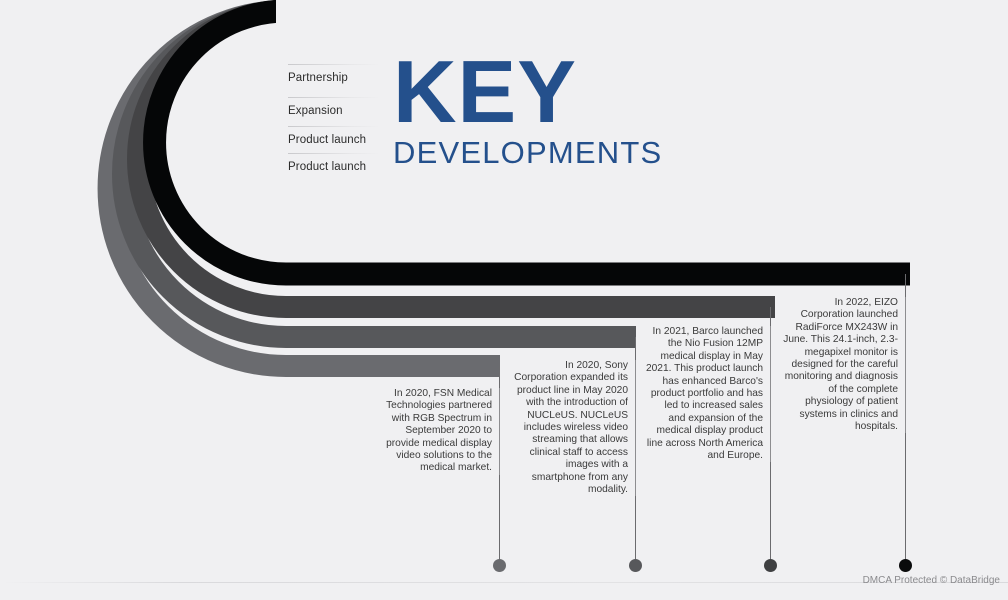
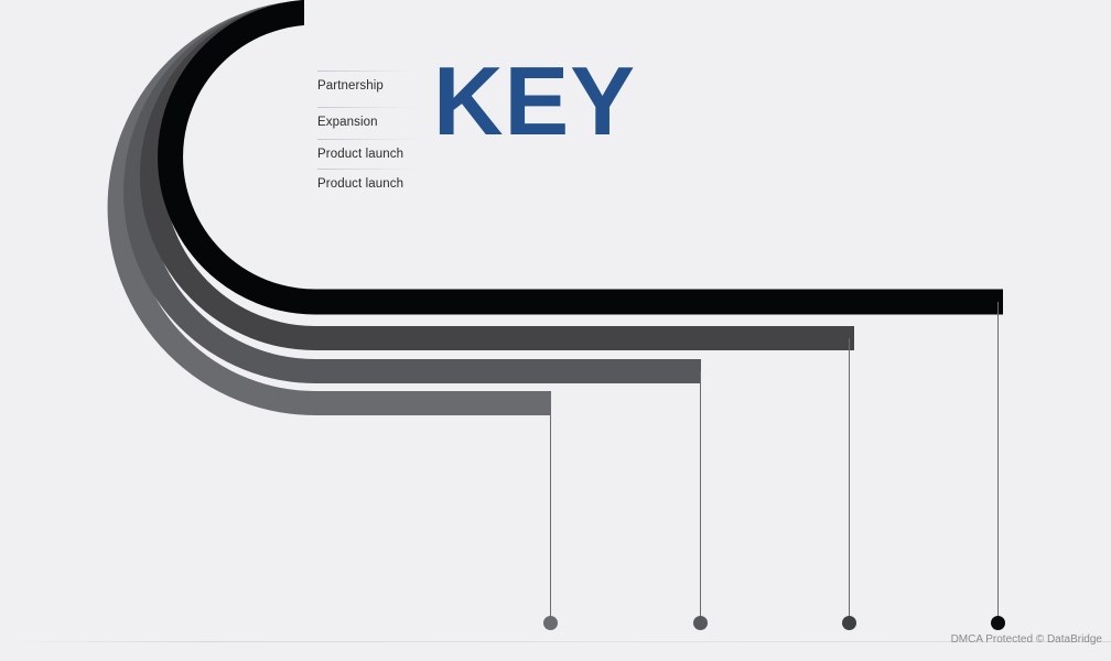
  Partnership
  Expansion
  Product launch
  Product launch
  KEY
- DEVELOPMENTS
- In 2020, FSN Medical Technologies partnered with RGB Spectrum in September 2020 to provide medical display video solutions to the medical market.
- In 2020, Sony Corporation expanded its product line in May 2020 with the introduction of NUCLeUS. NUCLeUS includes wireless video streaming that allows clinical staff to access images with a smartphone from any modality.
- In 2021, Barco launched the Nio Fusion 12MP medical display in May 2021. This product launch has enhanced Barco's product portfolio and has led to increased sales and expansion of the medical display product line across North America and Europe.
- In 2022, EIZO Corporation launched RadiForce MX243W in June. This 24.1-inch, 2.3-megapixel monitor is designed for the careful monitoring and diagnosis of the complete physiology of patient systems in clinics and hospitals.
  DMCA Protected © DataBridge
